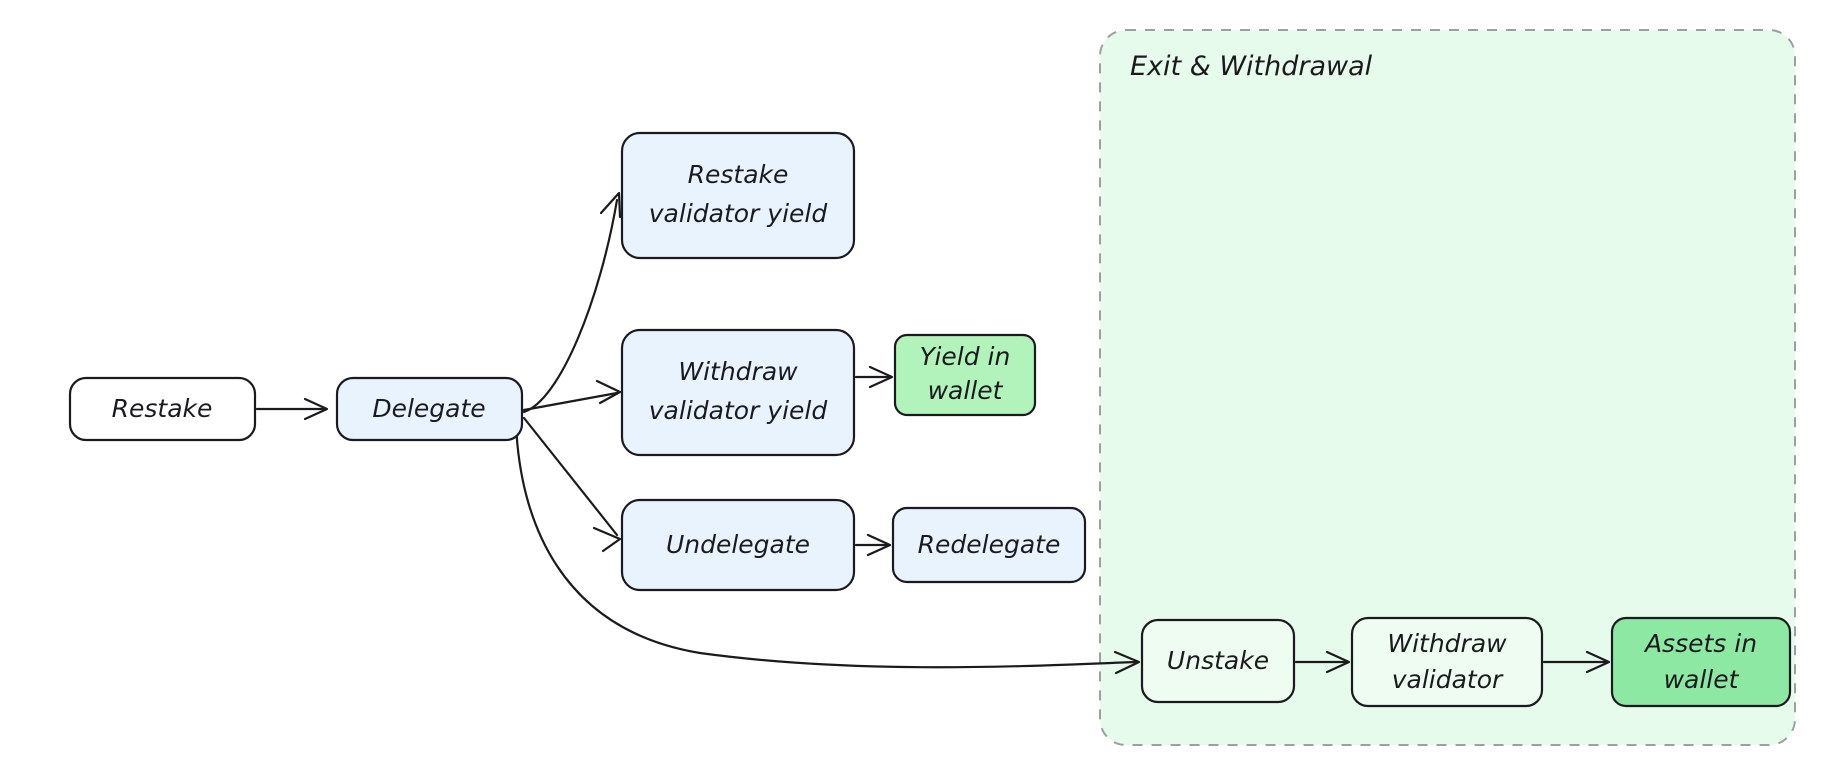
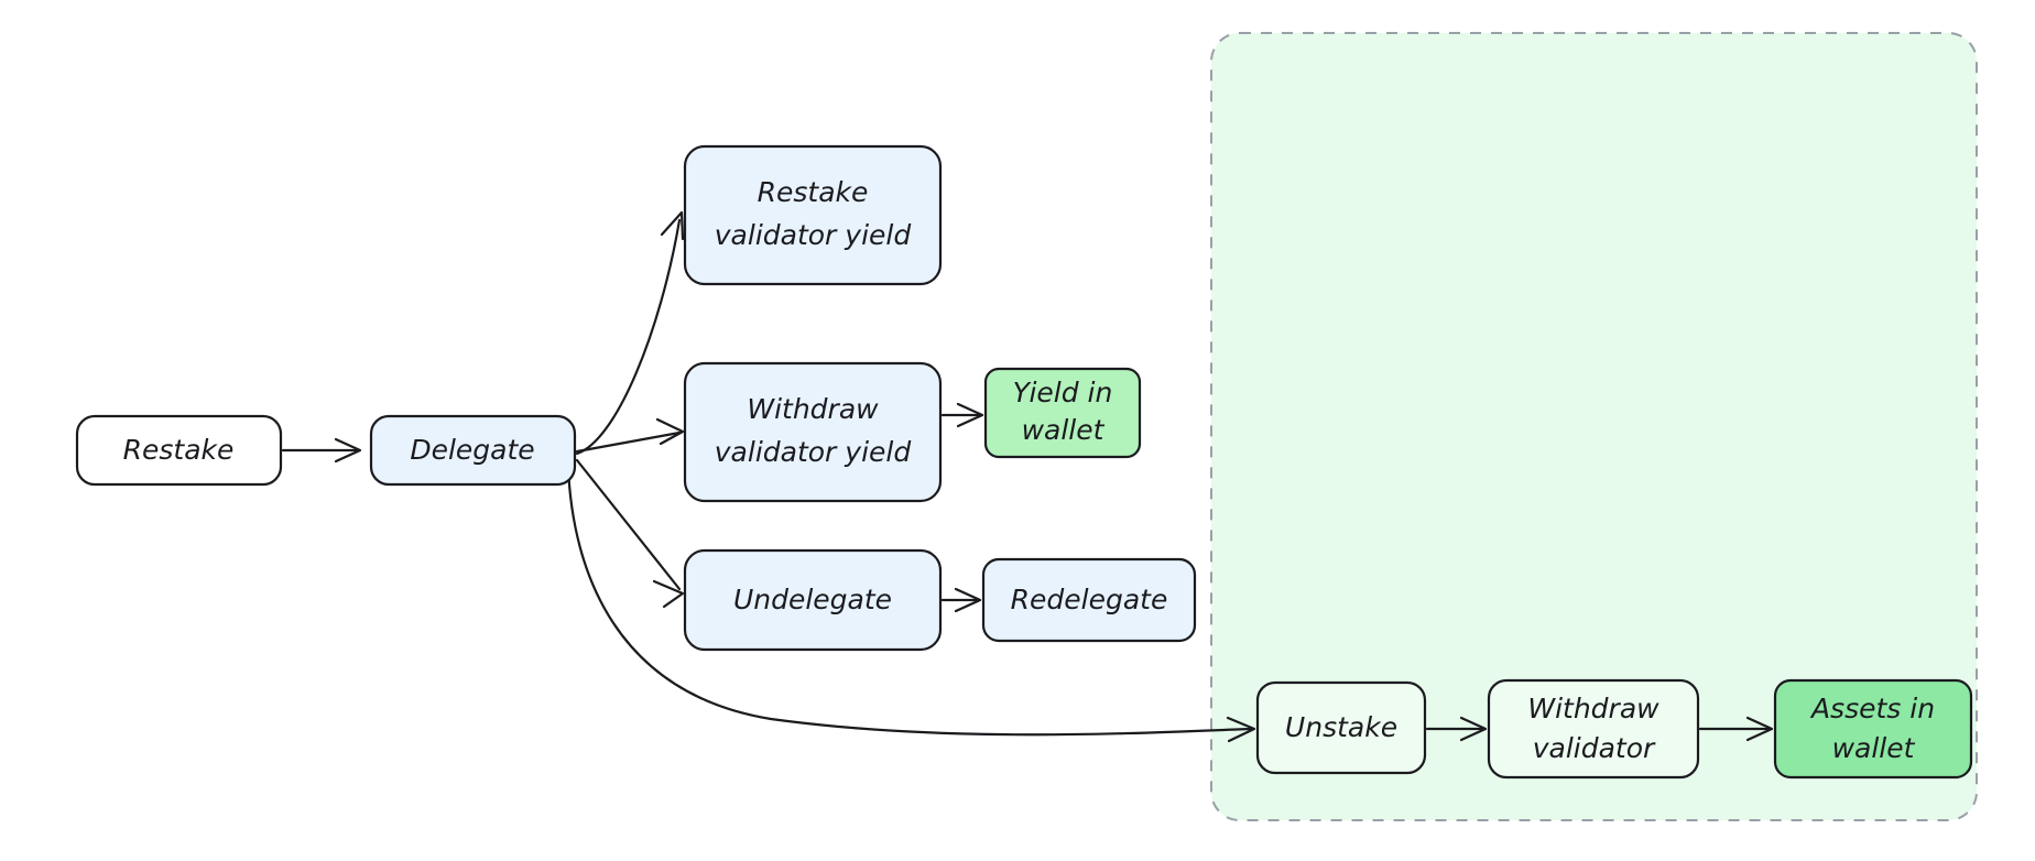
- Exit & Withdrawal
  Restake
  Delegate
  Restake
  validator yield
  Withdraw
  validator yield
  Yield in
  wallet
  Undelegate
  Redelegate
  Unstake
  Withdraw
  validator
  Assets in
  wallet
